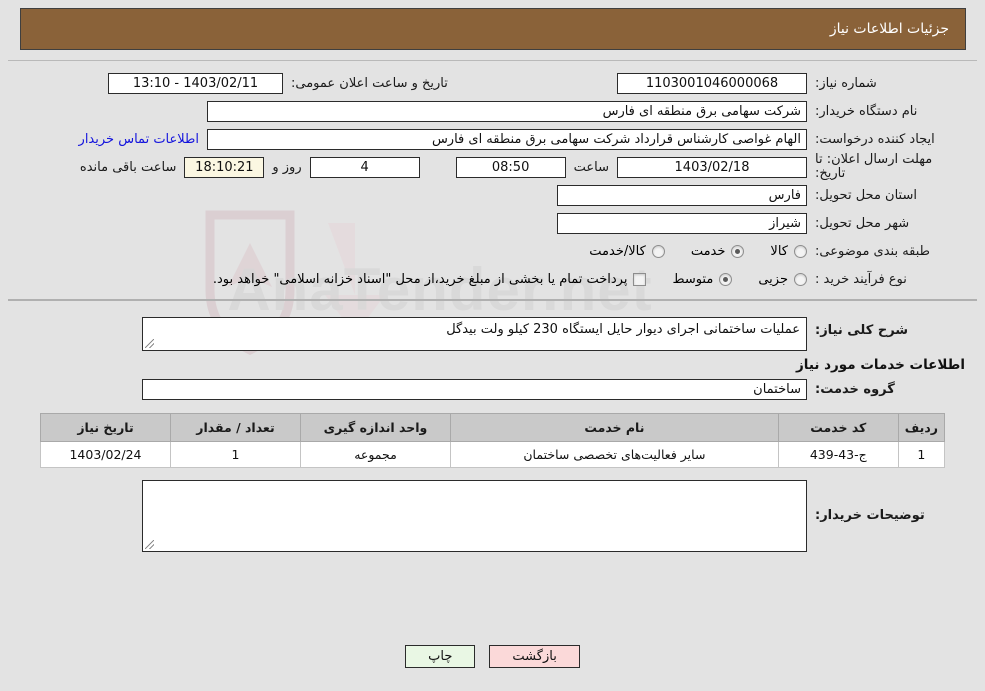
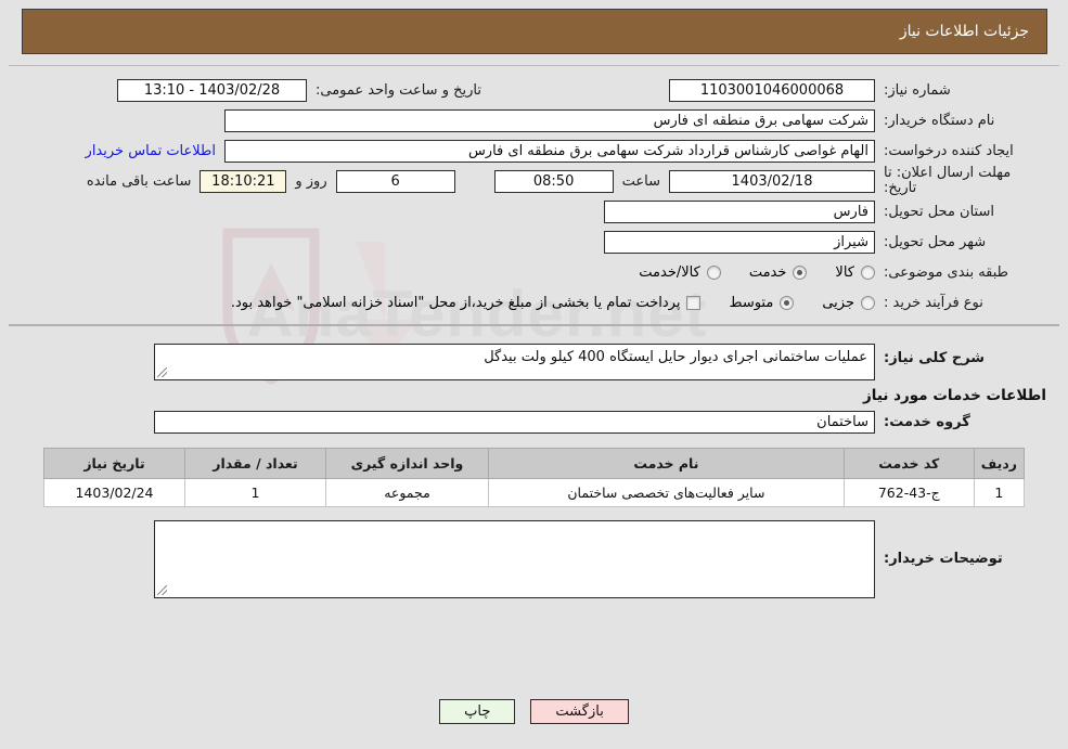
  AnaTender.net
  جزئیات اطلاعات نیاز
  شماره نیاز:
  1103001046000068
- تاریخ و ساعت اعلان عمومی:
+ تاریخ و ساعت واحد عمومی:
- 1403/02/11 - 13:10
+ 1403/02/28 - 13:10
  نام دستگاه خریدار:
  شرکت سهامی برق منطقه ای فارس
  ایجاد کننده درخواست:
  الهام غواصی کارشناس قرارداد شرکت سهامی برق منطقه ای فارس
  اطلاعات تماس خریدار
  مهلت ارسال اعلان: تا تاریخ:
  1403/02/18
  ساعت
  08:50
- 4
+ 6
  روز و
  18:10:21
  ساعت باقی مانده
  استان محل تحویل:
  فارس
  شهر محل تحویل:
  شیراز
  طبقه بندی موضوعی:
  کالا
  خدمت
  کالا/خدمت
  نوع فرآیند خرید :
  جزیی
  متوسط
  پرداخت تمام یا بخشی از مبلغ خرید،از محل "اسناد خزانه اسلامی" خواهد بود.
  شرح کلی نیاز:
- عملیات ساختمانی اجرای دیوار حایل ایستگاه 230 کیلو ولت بیدگل
+ عملیات ساختمانی اجرای دیوار حایل ایستگاه 400 کیلو ولت بیدگل
  اطلاعات خدمات مورد نیاز
  گروه خدمت:
  ساختمان
  ردیف	کد خدمت	نام خدمت	واحد اندازه گیری	تعداد / مقدار	تاریخ نیاز
- 1	ج-43-439	سایر فعالیت‌های تخصصی ساختمان	مجموعه	1	1403/02/24
+ 1	ج-43-762	سایر فعالیت‌های تخصصی ساختمان	مجموعه	1	1403/02/24
  توضیحات خریدار:
  بازگشت
  چاپ
